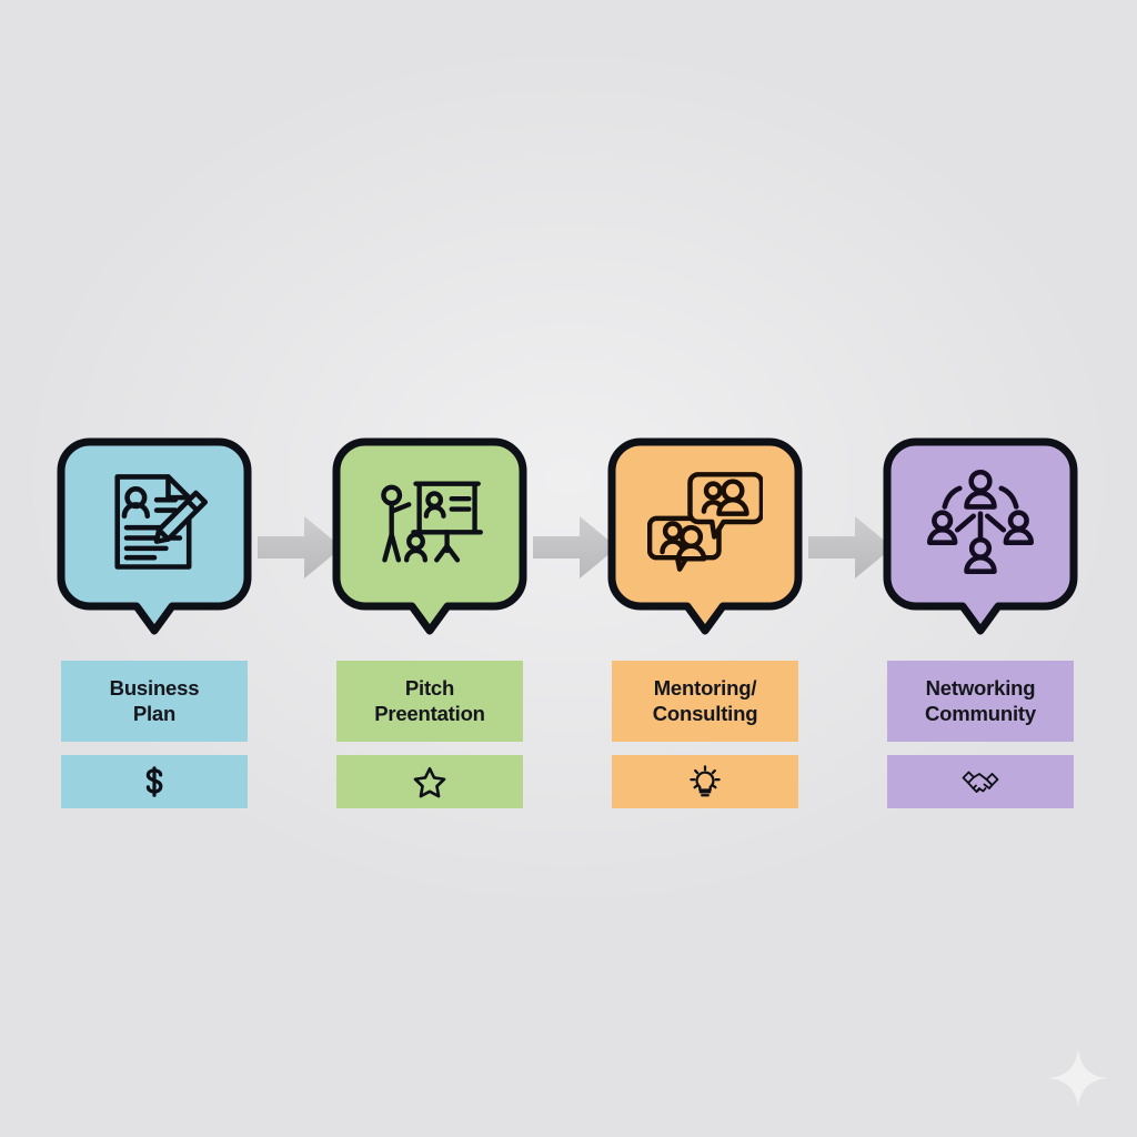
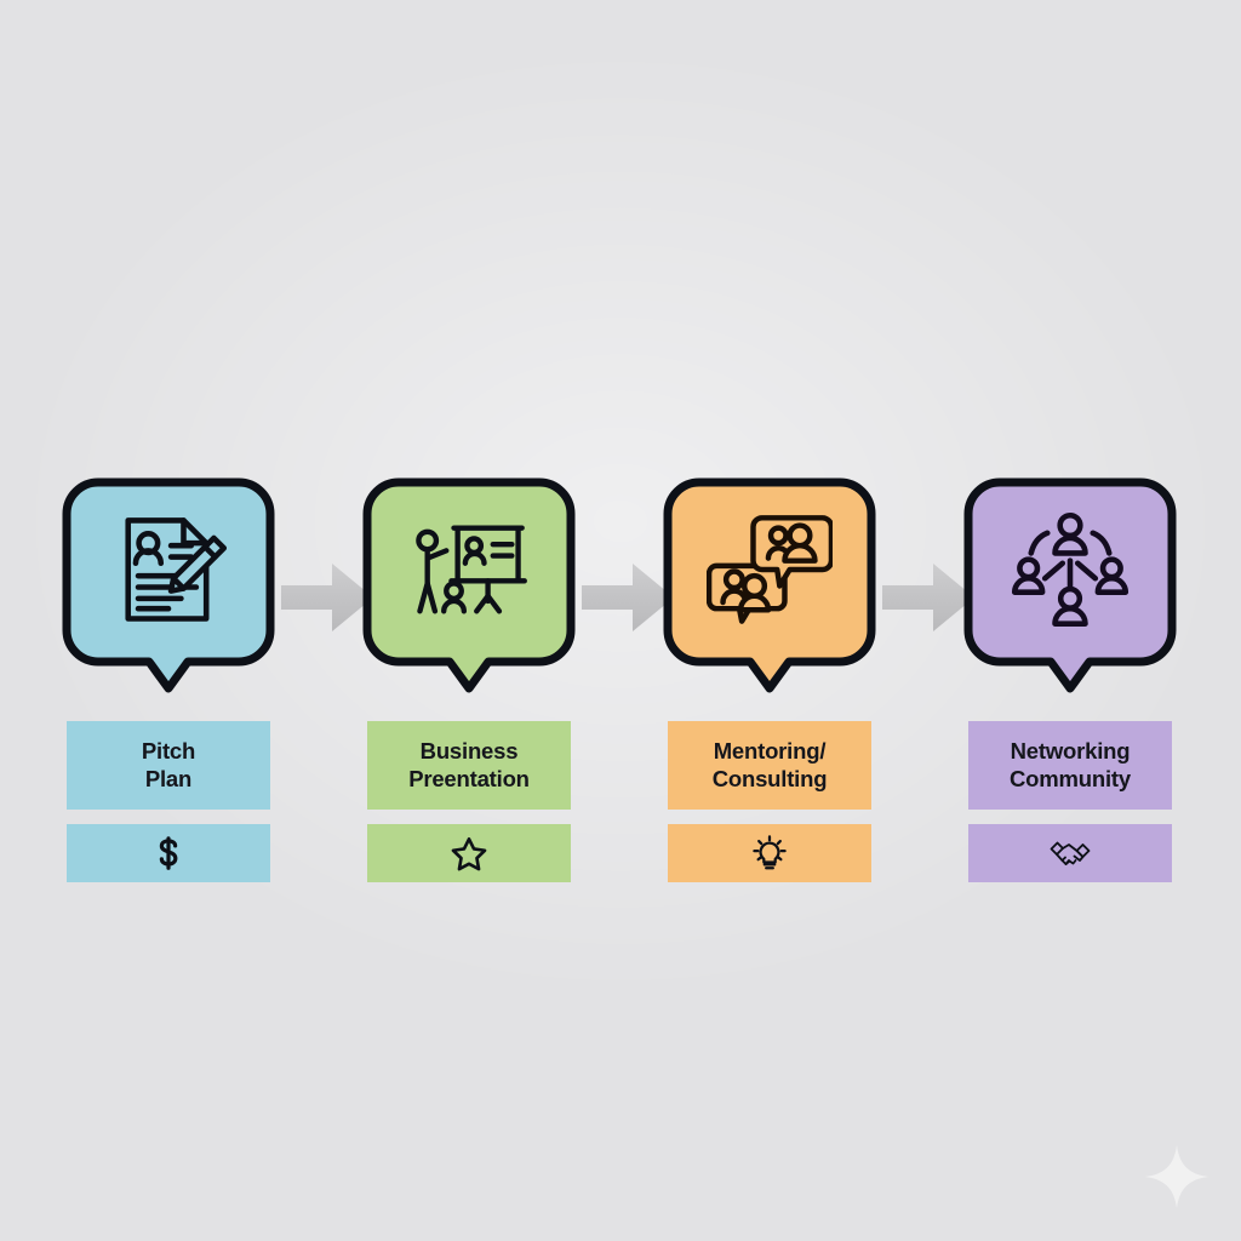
- Business
+ Pitch
  Plan
- Pitch
+ Business
  Preentation
  Mentoring/
  Consulting
  Networking
  Community
